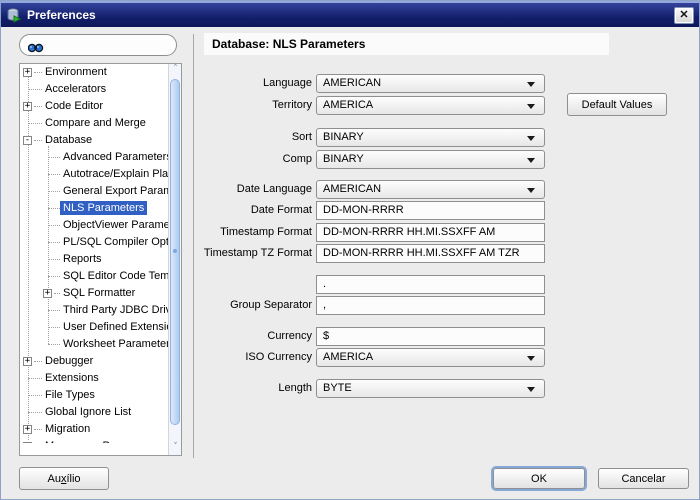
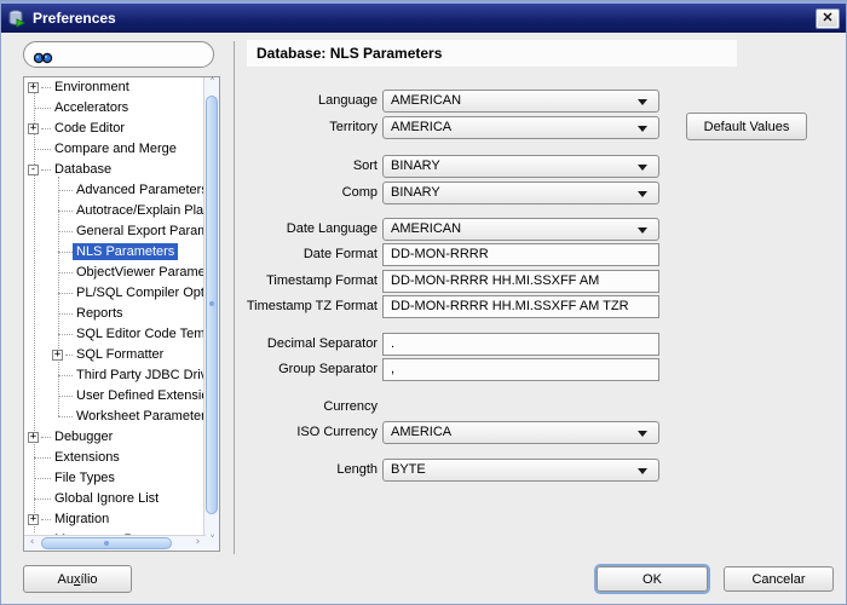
  Preferences
  ✕
  +
  Environment
  Accelerators
  +
  Code Editor
  Compare and Merge
  -
  Database
  Advanced Parameter
  Autotrace/Explain Pla
  General Export Para
  NLS Parameters
  ObjectViewer Parame
  PL/SQL Compiler Op
  Reports
  SQL Editor Code Tem
  +
  SQL Formatter
  Third Party JDBC Dri
  User Defined Extensi
  Worksheet Paramete
  +
  Debugger
  Extensions
  File Types
  Global Ignore List
  +
  Migration
  ˄
  ˅
+ ‹
+ ›
  Database: NLS Parameters
  Default Values
  Auxílio
  OK
  Cancelar
  Language
  AMERICAN
  Territory
  AMERICA
  Sort
  BINARY
  Comp
  BINARY
  Date Language
  AMERICAN
  Date Format
  DD-MON-RRRR
  Timestamp Format
  DD-MON-RRRR HH.MI.SSXFF AM
  Timestamp TZ Format
  DD-MON-RRRR HH.MI.SSXFF AM TZR
+ Decimal Separator
  .
  Group Separator
  ,
  Currency
- $
  ISO Currency
  AMERICA
  Length
  BYTE
